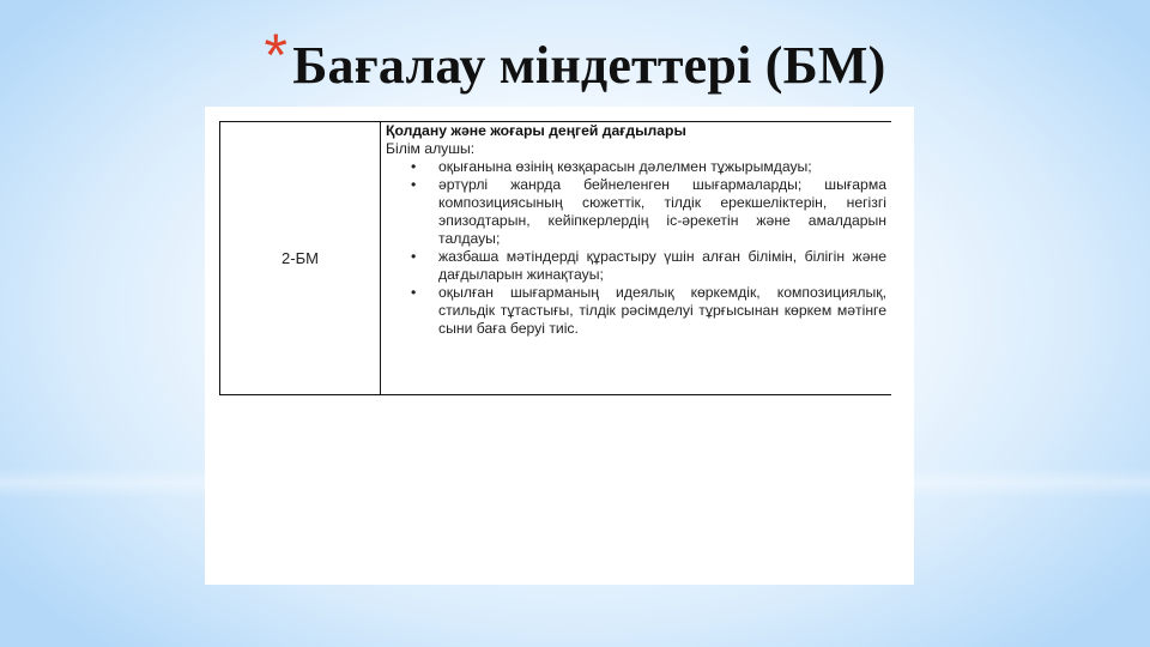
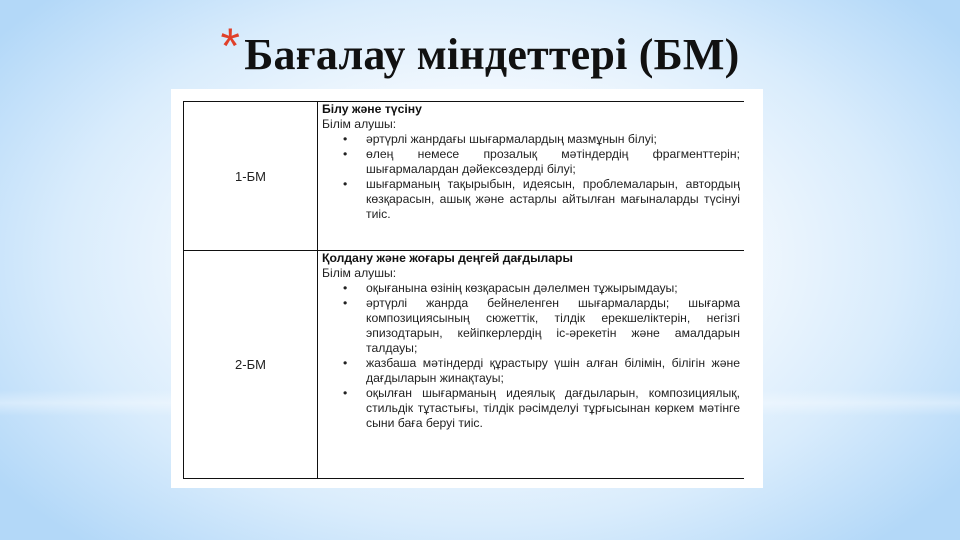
  *Бағалау міндеттері (БМ)
+ 1-БМ	Білу және түсіну Білім алушы: • әртүрлі жанрдағы шығармалардың мазмұнын білуі; • өлең немесе прозалық мәтіндердің фрагменттерін; шығармалардан дәйексөздерді білуі; • шығарманың тақырыбын, идеясын, проблемаларын, автордың көзқарасын, ашық және астарлы айтылған мағыналарды түсінуі тиіс.
- 2-БМ	Қолдану және жоғары деңгей дағдылары Білім алушы: • оқығанына өзінің көзқарасын дәлелмен тұжырымдауы; • әртүрлі жанрда бейнеленген шығармаларды; шығарма композициясының сюжеттік, тілдік ерекшеліктерін, негізгі эпизодтарын, кейіпкерлердің іс-әрекетін және амалдарын талдауы; • жазбаша мәтіндерді құрастыру үшін алған білімін, білігін және дағдыларын жинақтауы; • оқылған шығарманың идеялық көркемдік, композициялық, стильдік тұтастығы, тілдік рәсімделуі тұрғысынан көркем мәтінге сыни баға беруі тиіс.
+ 2-БМ	Қолдану және жоғары деңгей дағдылары Білім алушы: • оқығанына өзінің көзқарасын дәлелмен тұжырымдауы; • әртүрлі жанрда бейнеленген шығармаларды; шығарма композициясының сюжеттік, тілдік ерекшеліктерін, негізгі эпизодтарын, кейіпкерлердің іс-әрекетін және амалдарын талдауы; • жазбаша мәтіндерді құрастыру үшін алған білімін, білігін және дағдыларын жинақтауы; • оқылған шығарманың идеялық дағдыларын, композициялық, стильдік тұтастығы, тілдік рәсімделуі тұрғысынан көркем мәтінге сыни баға беруі тиіс.
